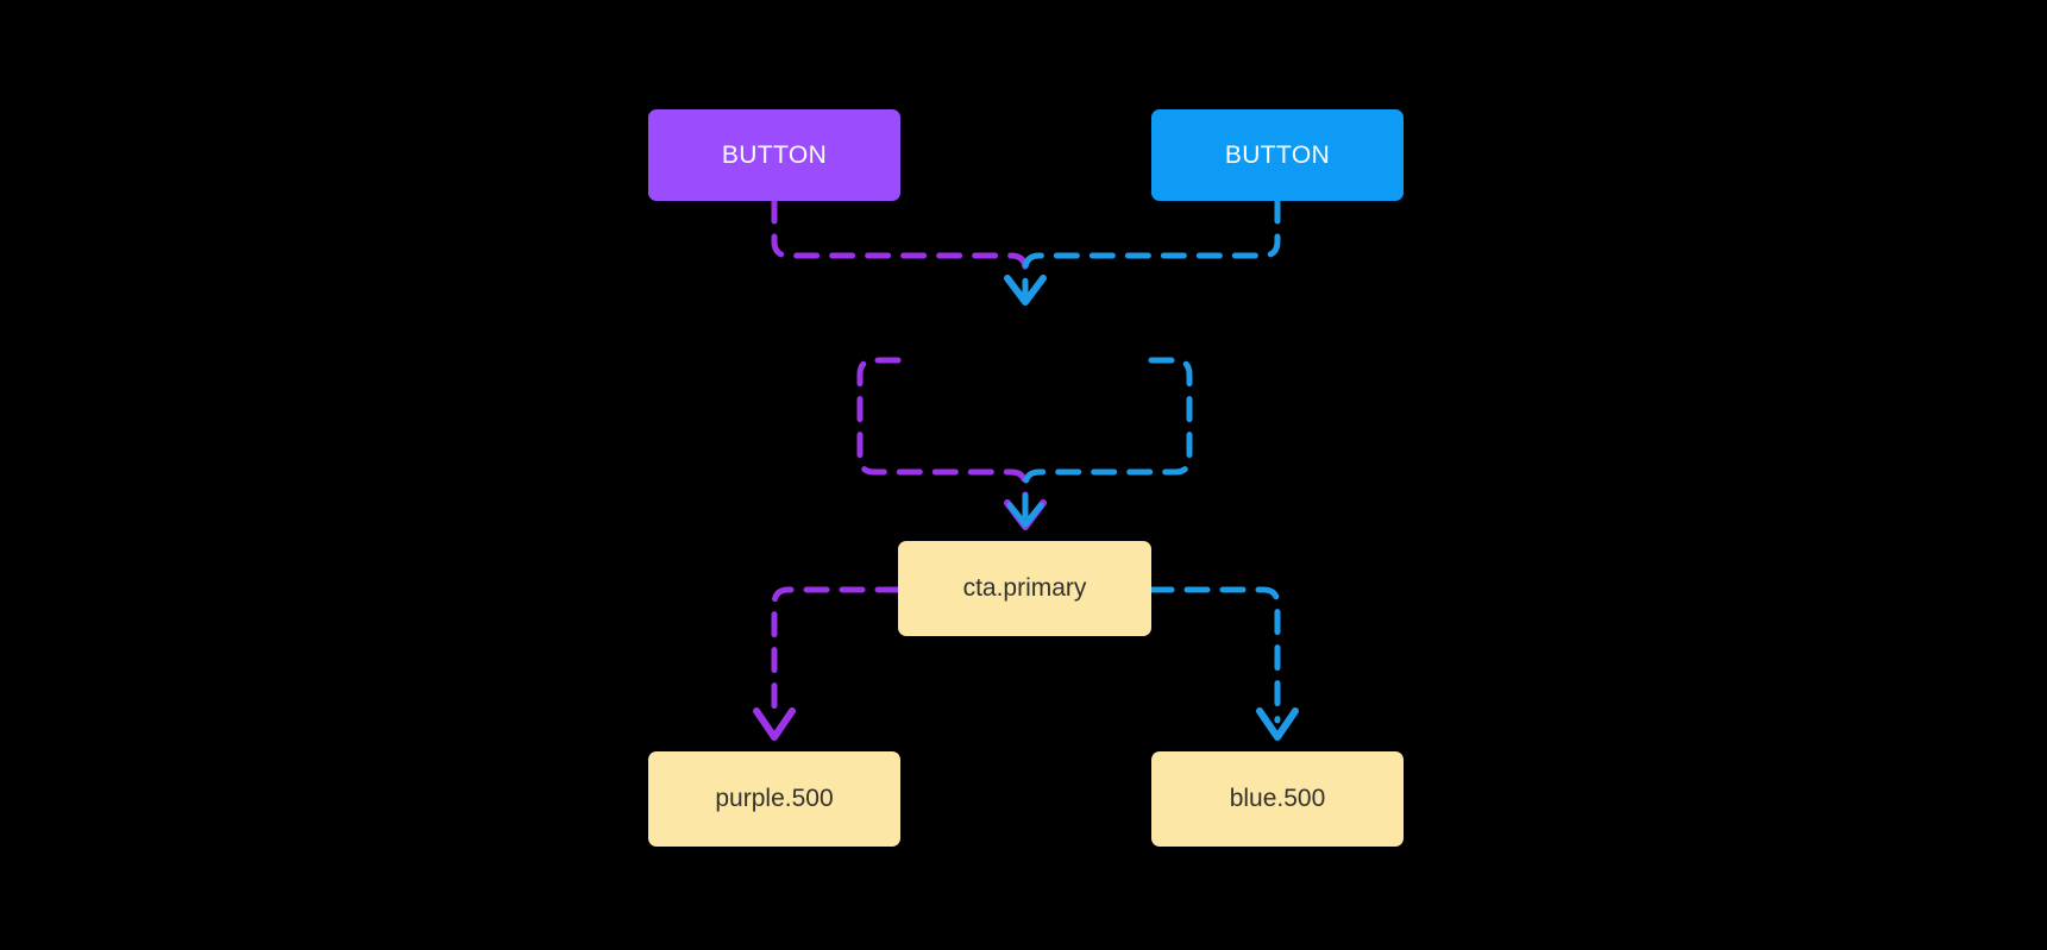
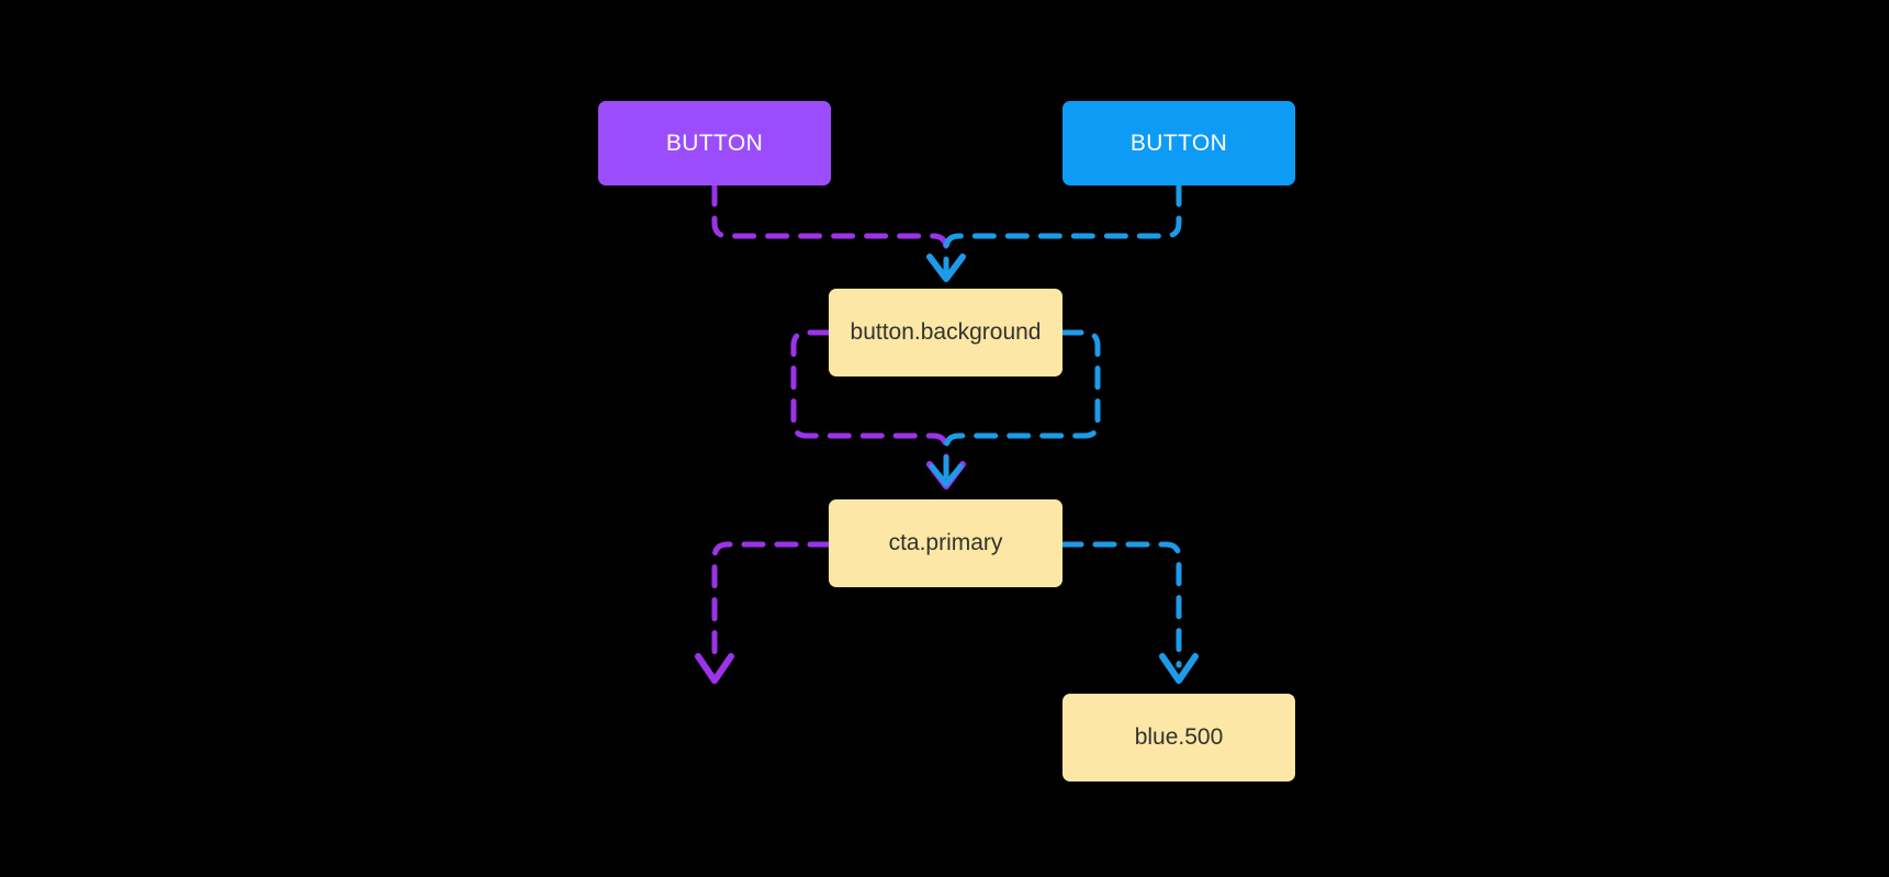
  BUTTON
  BUTTON
+ button.background
  cta.primary
- purple.500
  blue.500
